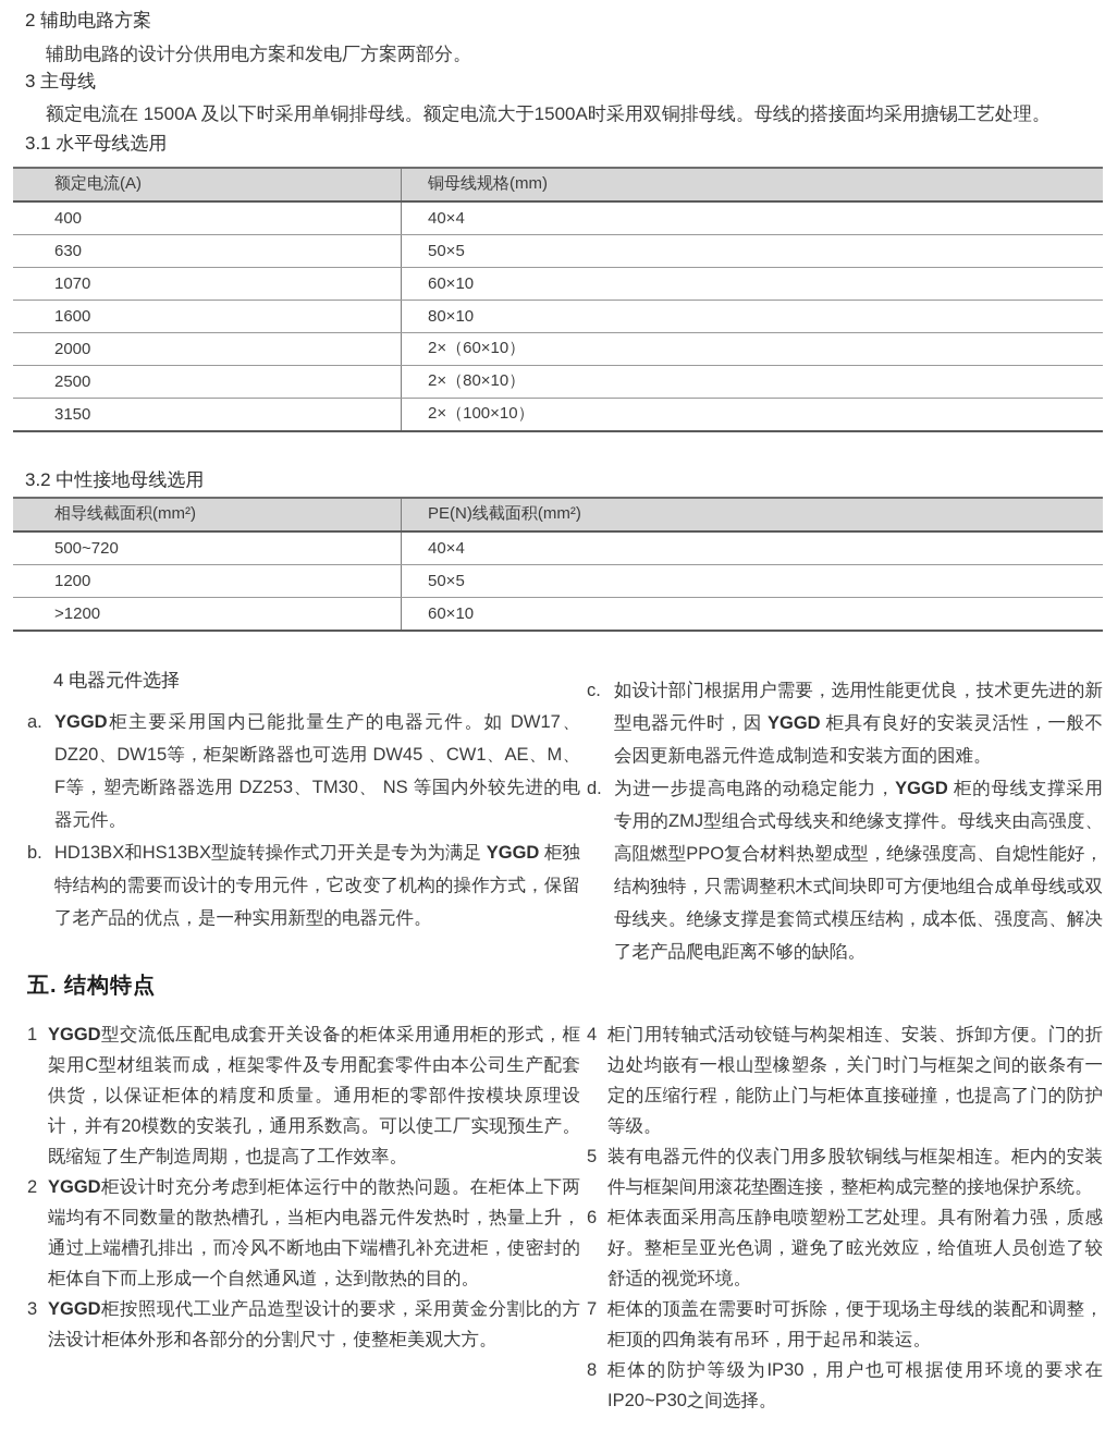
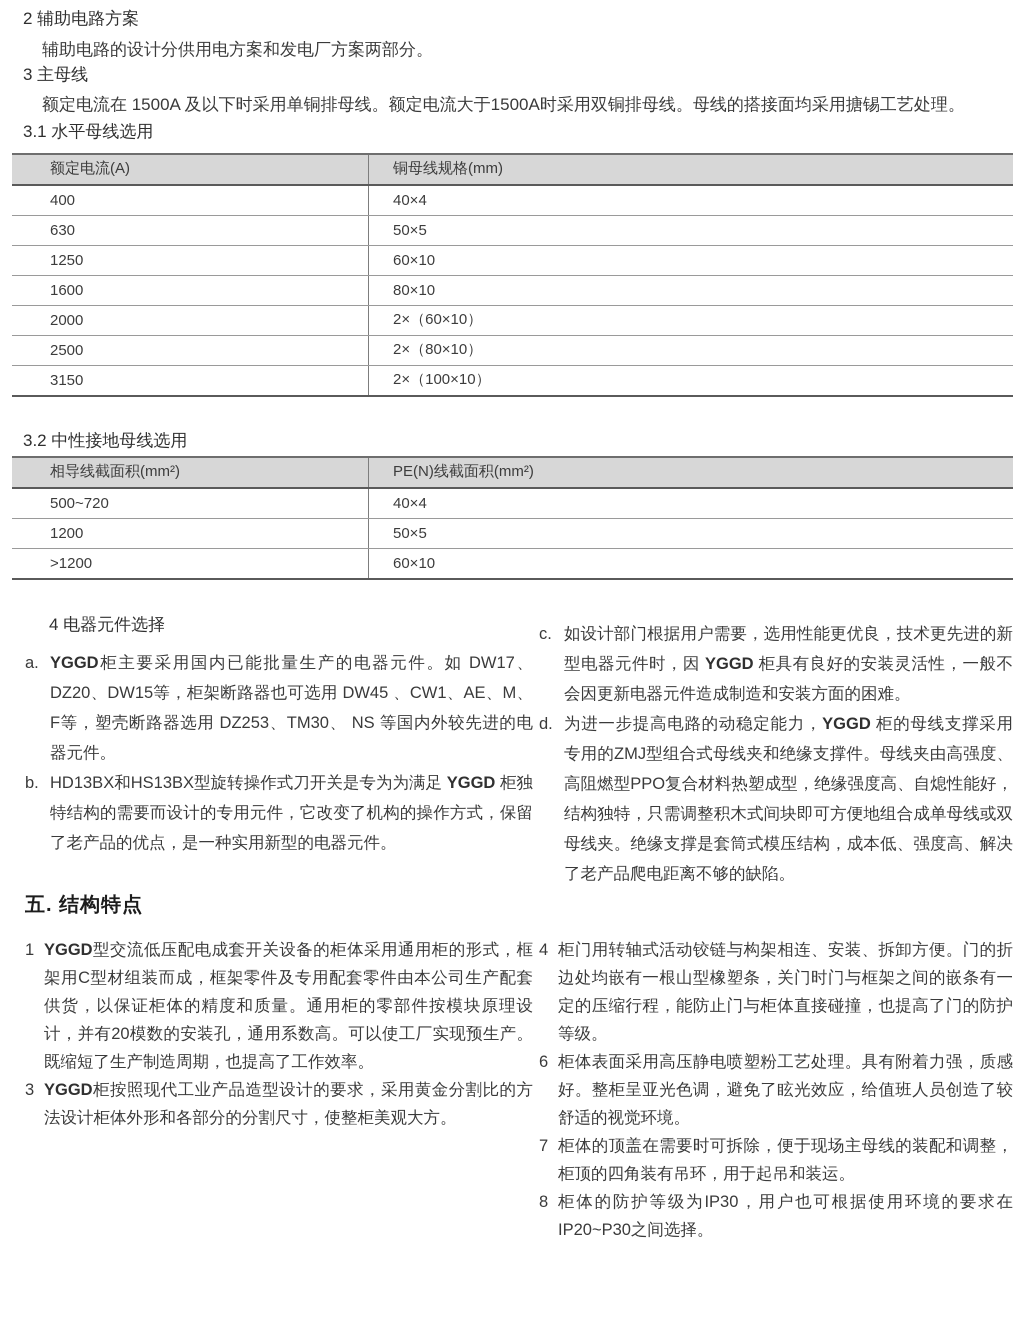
  2 辅助电路方案
  辅助电路的设计分供用电方案和发电厂方案两部分。
  3 主母线
  额定电流在 1500A 及以下时采用单铜排母线。额定电流大于1500A时采用双铜排母线。母线的搭接面均采用搪锡工艺处理。
  3.1 水平母线选用
  额定电流(A)	铜母线规格(mm)
  400	40×4
  630	50×5
- 1070	60×10
+ 1250	60×10
  1600	80×10
  2000	2×（60×10）
  2500	2×（80×10）
  3150	2×（100×10）
  3.2 中性接地母线选用
  相导线截面积(mm²)	PE(N)线截面积(mm²)
  500~720	40×4
  1200	50×5
  >1200	60×10
  4 电器元件选择
  a.
  YGGD柜主要采用国内已能批量生产的电器元件。如 DW17、DZ20、DW15等，柜架断路器也可选用 DW45 、CW1、AE、M、F等，塑壳断路器选用 DZ253、TM30、 NS 等国内外较先进的电器元件。
  b.
  HD13BX和HS13BX型旋转操作式刀开关是专为为满足 YGGD 柜独特结构的需要而设计的专用元件，它改变了机构的操作方式，保留了老产品的优点，是一种实用新型的电器元件。
  c.
  如设计部门根据用户需要，选用性能更优良，技术更先进的新型电器元件时，因 YGGD 柜具有良好的安装灵活性，一般不会因更新电器元件造成制造和安装方面的困难。
  d.
  为进一步提高电路的动稳定能力，YGGD 柜的母线支撑采用专用的ZMJ型组合式母线夹和绝缘支撑件。母线夹由高强度、高阻燃型PPO复合材料热塑成型，绝缘强度高、自熄性能好，结构独特，只需调整积木式间块即可方便地组合成单母线或双母线夹。绝缘支撑是套筒式模压结构，成本低、强度高、解决了老产品爬电距离不够的缺陷。
  五. 结构特点
  1
  YGGD型交流低压配电成套开关设备的柜体采用通用柜的形式，框架用C型材组装而成，框架零件及专用配套零件由本公司生产配套供货，以保证柜体的精度和质量。通用柜的零部件按模块原理设计，并有20模数的安装孔，通用系数高。可以使工厂实现预生产。既缩短了生产制造周期，也提高了工作效率。
- 2
- YGGD柜设计时充分考虑到柜体运行中的散热问题。在柜体上下两端均有不同数量的散热槽孔，当柜内电器元件发热时，热量上升，通过上端槽孔排出，而冷风不断地由下端槽孔补充进柜，使密封的柜体自下而上形成一个自然通风道，达到散热的目的。
  3
  YGGD柜按照现代工业产品造型设计的要求，采用黄金分割比的方法设计柜体外形和各部分的分割尺寸，使整柜美观大方。
  4
  柜门用转轴式活动铰链与构架相连、安装、拆卸方便。门的折边处均嵌有一根山型橡塑条，关门时门与框架之间的嵌条有一定的压缩行程，能防止门与柜体直接碰撞，也提高了门的防护等级。
- 5
- 装有电器元件的仪表门用多股软铜线与框架相连。柜内的安装件与框架间用滚花垫圈连接，整柜构成完整的接地保护系统。
  6
  柜体表面采用高压静电喷塑粉工艺处理。具有附着力强，质感好。整柜呈亚光色调，避免了眩光效应，给值班人员创造了较舒适的视觉环境。
  7
  柜体的顶盖在需要时可拆除，便于现场主母线的装配和调整，柜顶的四角装有吊环，用于起吊和装运。
  8
  柜体的防护等级为IP30，用户也可根据使用环境的要求在IP20~P30之间选择。
